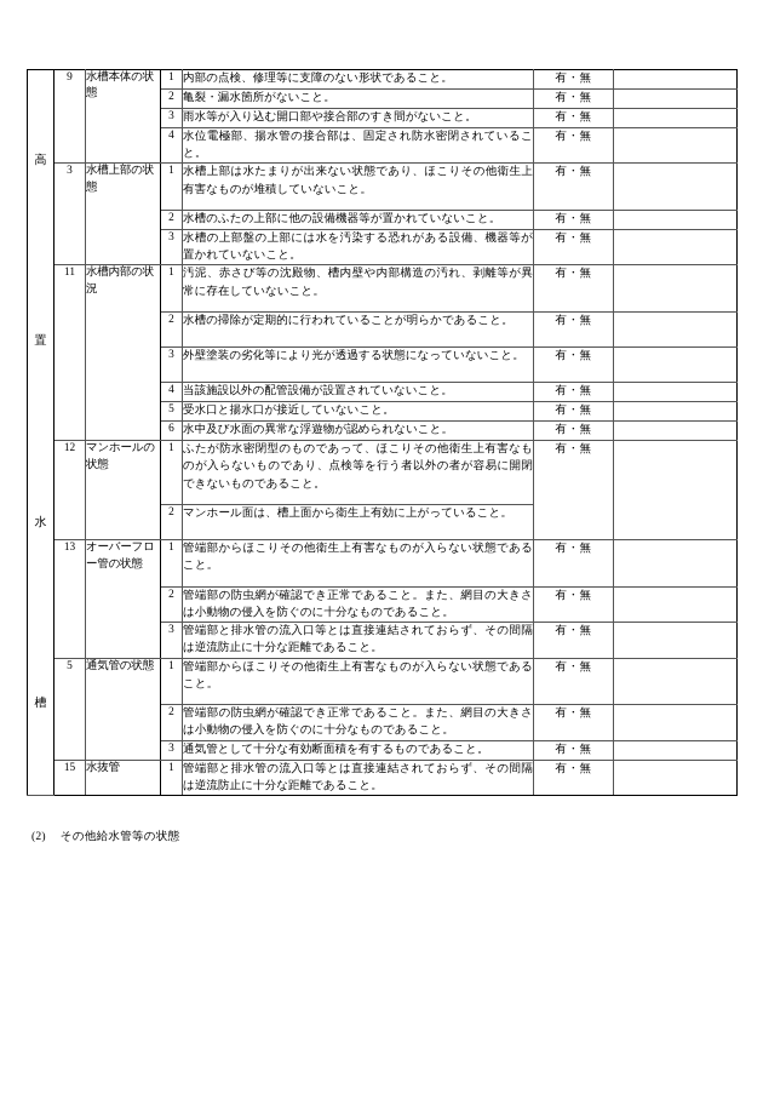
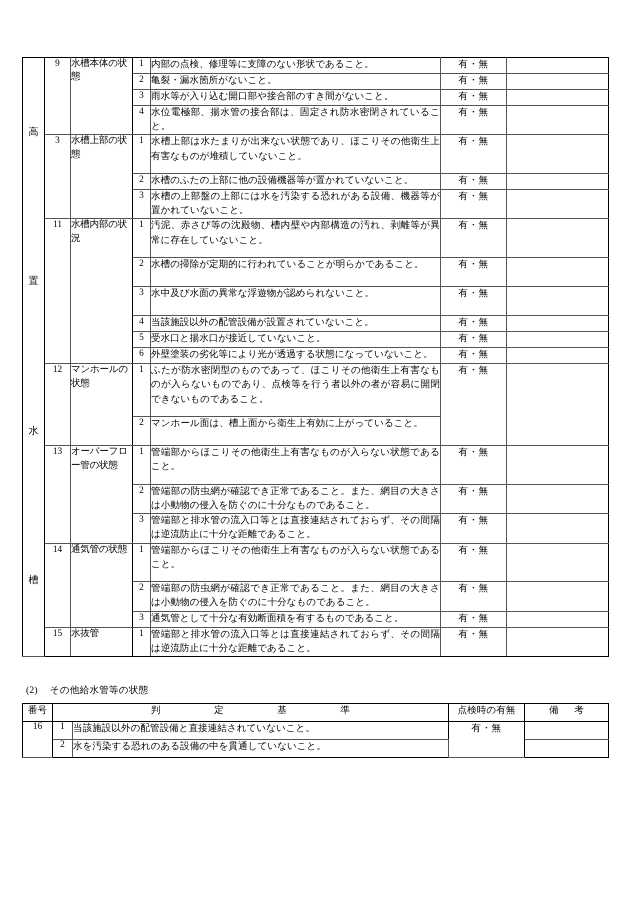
  高 置 水 槽	9	水槽本体の状態	1	内部の点検、修理等に支障のない形状であること。	有・無
  2	亀裂・漏水箇所がないこと。	有・無
  3	雨水等が入り込む開口部や接合部のすき間がないこと。	有・無
  4	水位電極部、揚水管の接合部は、固定され防水密閉されていること。	有・無
  3	水槽上部の状態	1	水槽上部は水たまりが出来ない状態であり、ほこりその他衛生上有害なものが堆積していないこと。	有・無
  2	水槽のふたの上部に他の設備機器等が置かれていないこと。	有・無
  3	水槽の上部盤の上部には水を汚染する恐れがある設備、機器等が置かれていないこと。	有・無
  11	水槽内部の状況	1	汚泥、赤さび等の沈殿物、槽内壁や内部構造の汚れ、剥離等が異常に存在していないこと。	有・無
  2	水槽の掃除が定期的に行われていることが明らかであること。	有・無
- 3	外壁塗装の劣化等により光が透過する状態になっていないこと。	有・無
+ 3	水中及び水面の異常な浮遊物が認められないこと。	有・無
  4	当該施設以外の配管設備が設置されていないこと。	有・無
  5	受水口と揚水口が接近していないこと。	有・無
- 6	水中及び水面の異常な浮遊物が認められないこと。	有・無
+ 6	外壁塗装の劣化等により光が透過する状態になっていないこと。	有・無
  12	マンホールの状態	1	ふたが防水密閉型のものであって、ほこりその他衛生上有害なものが入らないものであり、点検等を行う者以外の者が容易に開閉できないものであること。	有・無
  2	マンホール面は、槽上面から衛生上有効に上がっていること。
  13	オーバーフロー管の状態	1	管端部からほこりその他衛生上有害なものが入らない状態であること。	有・無
  2	管端部の防虫網が確認でき正常であること。また、網目の大きさは小動物の侵入を防ぐのに十分なものであること。	有・無
  3	管端部と排水管の流入口等とは直接連結されておらず、その間隔は逆流防止に十分な距離であること。	有・無
- 5	通気管の状態	1	管端部からほこりその他衛生上有害なものが入らない状態であること。	有・無
+ 14	通気管の状態	1	管端部からほこりその他衛生上有害なものが入らない状態であること。	有・無
  2	管端部の防虫網が確認でき正常であること。また、網目の大きさは小動物の侵入を防ぐのに十分なものであること。	有・無
  3	通気管として十分な有効断面積を有するものであること。	有・無
  15	水抜管	1	管端部と排水管の流入口等とは直接連結されておらず、その間隔は逆流防止に十分な距離であること。	有・無
  (2) その他給水管等の状態
+ 番号	判 定 基 準	点検時の有無	備 考
+ 16	1	当該施設以外の配管設備と直接連結されていないこと。	有・無
+ 2	水を汚染する恐れのある設備の中を貫通していないこと。
